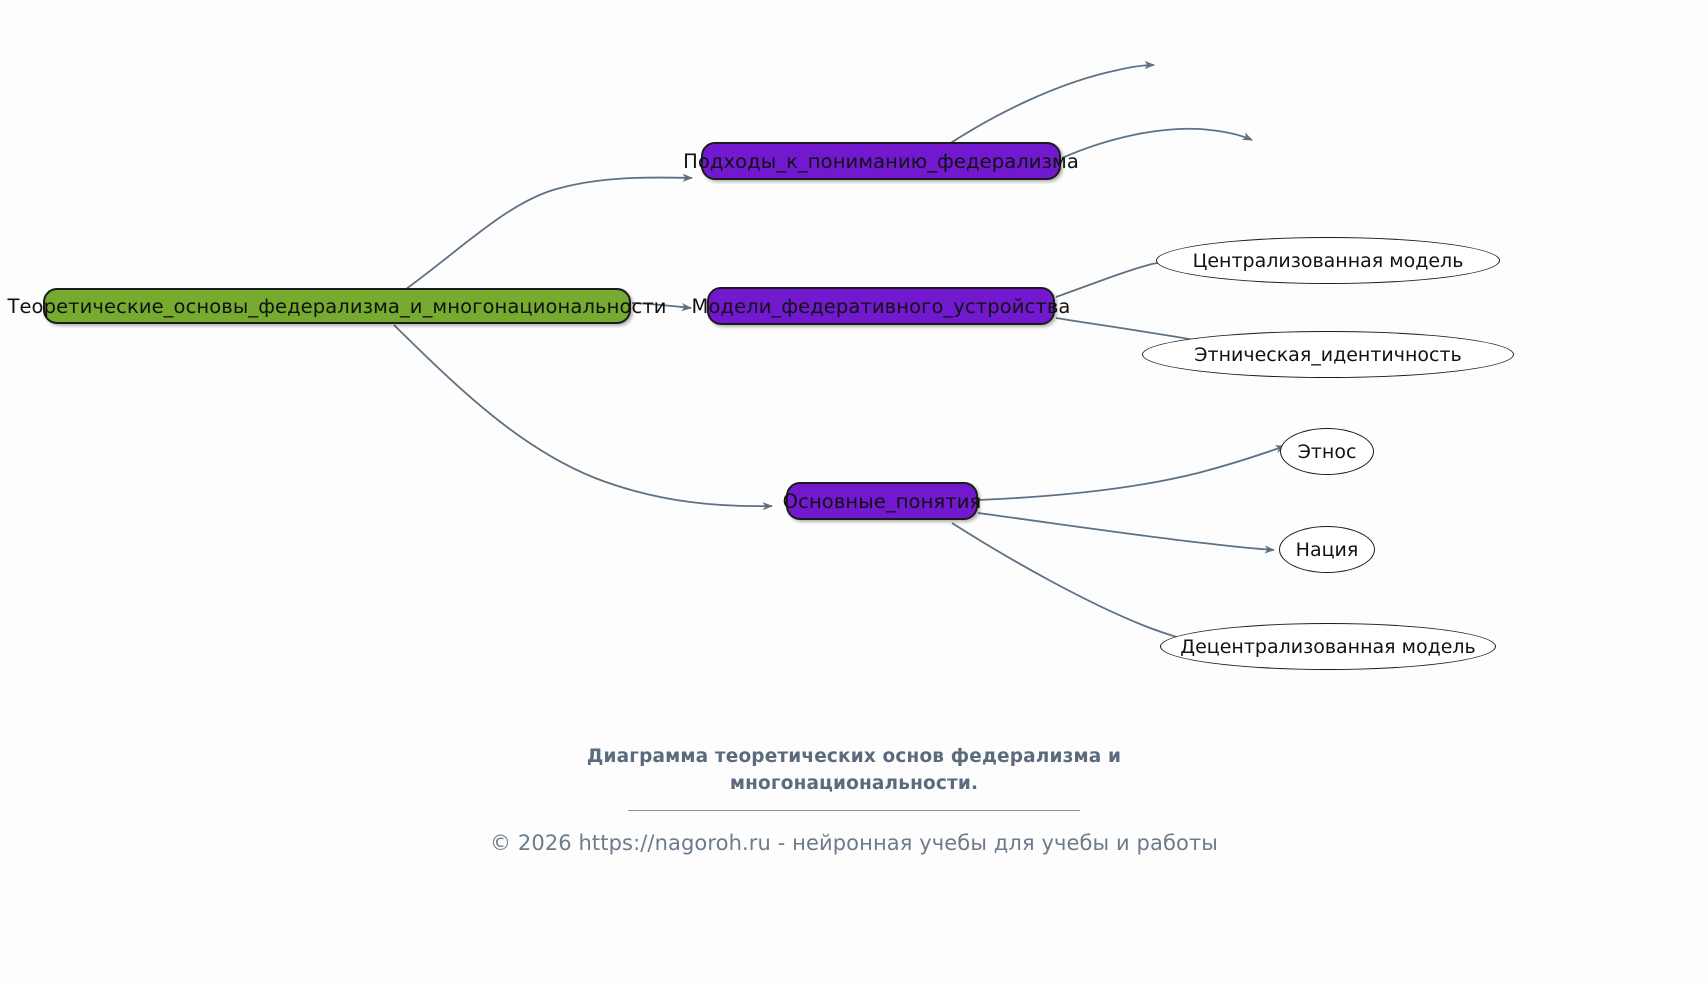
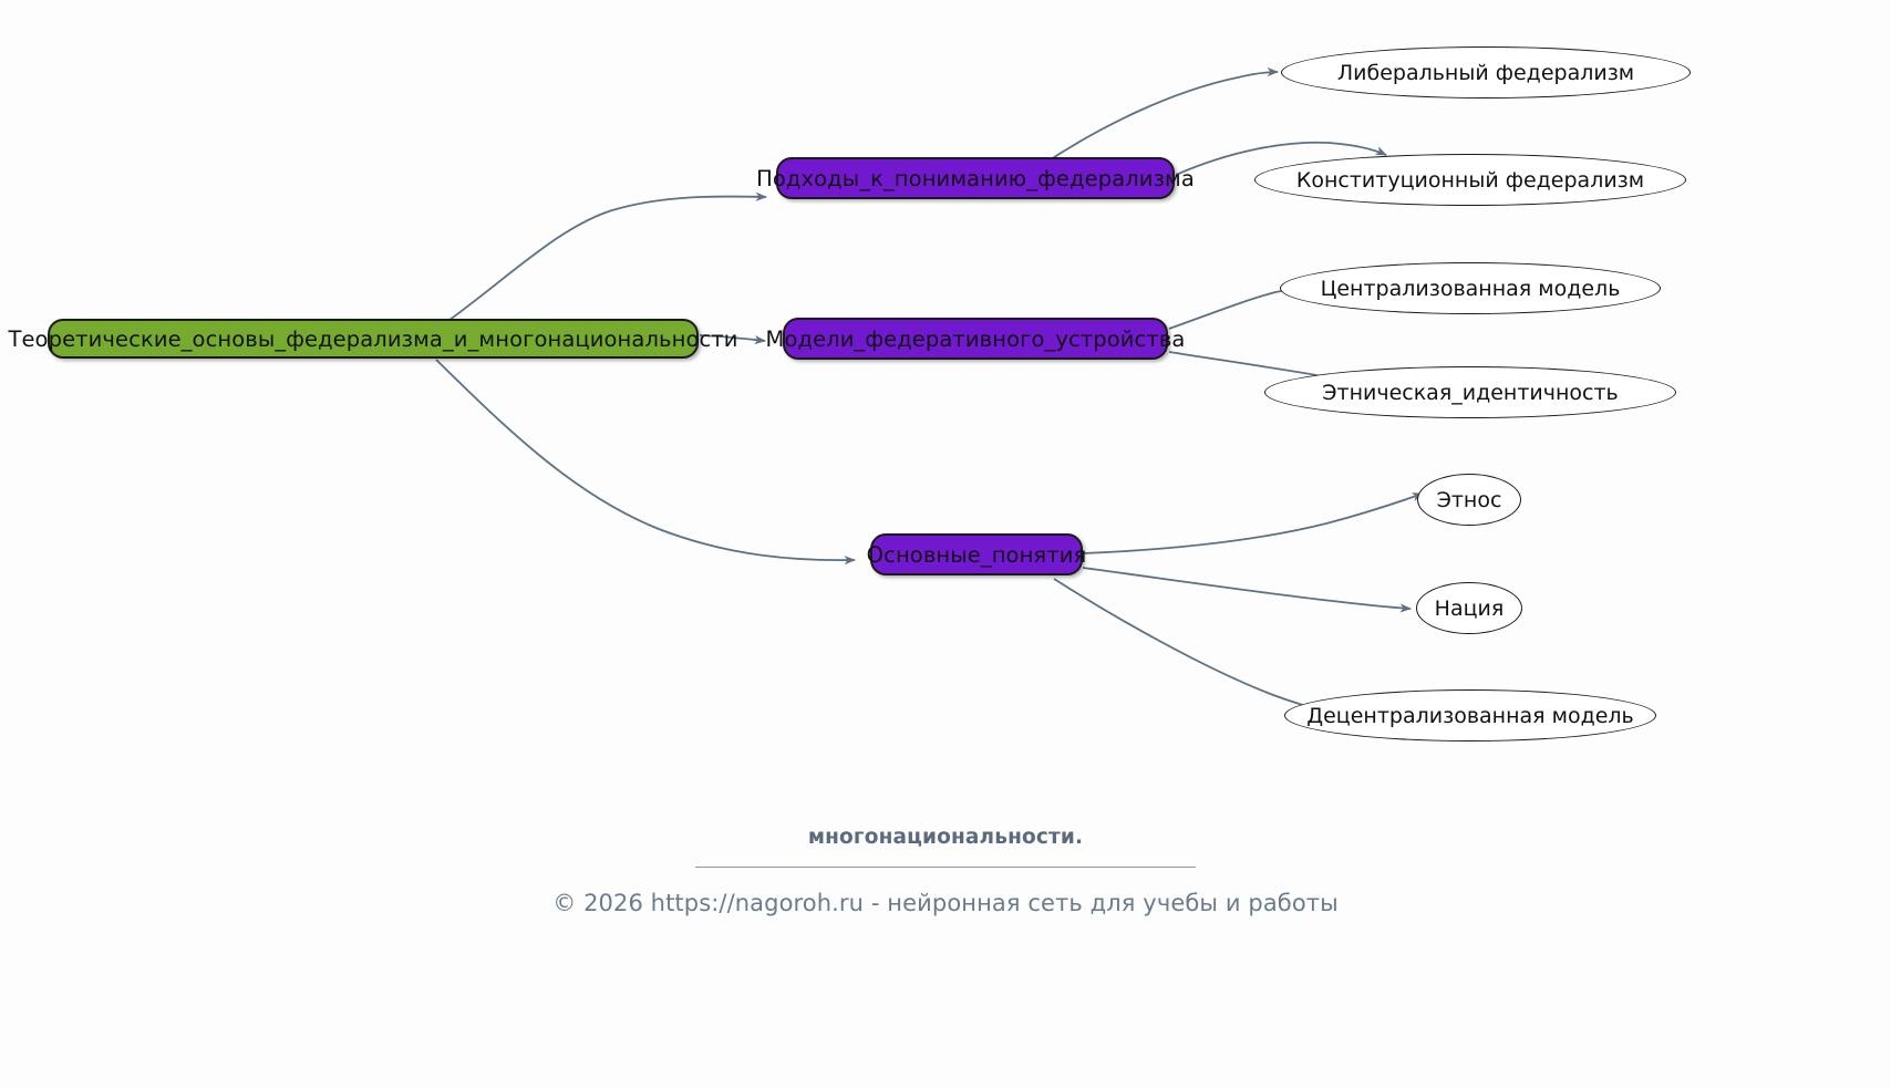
  Теоретические_основы_федерализма_и_многонациональности
  Подходы_к_пониманию_федерализма
  Модели_федеративного_устройства
  Основные_понятия
+ Либеральный федерализм
+ Конституционный федерализм
  Централизованная модель
  Этническая_идентичность
  Этнос
  Нация
  Децентрализованная модель
- Диаграмма теоретических основ федерализма и
  многонациональности.
- © 2026 https://nagoroh.ru - нейронная учебы для учебы и работы
+ © 2026 https://nagoroh.ru - нейронная сеть для учебы и работы
